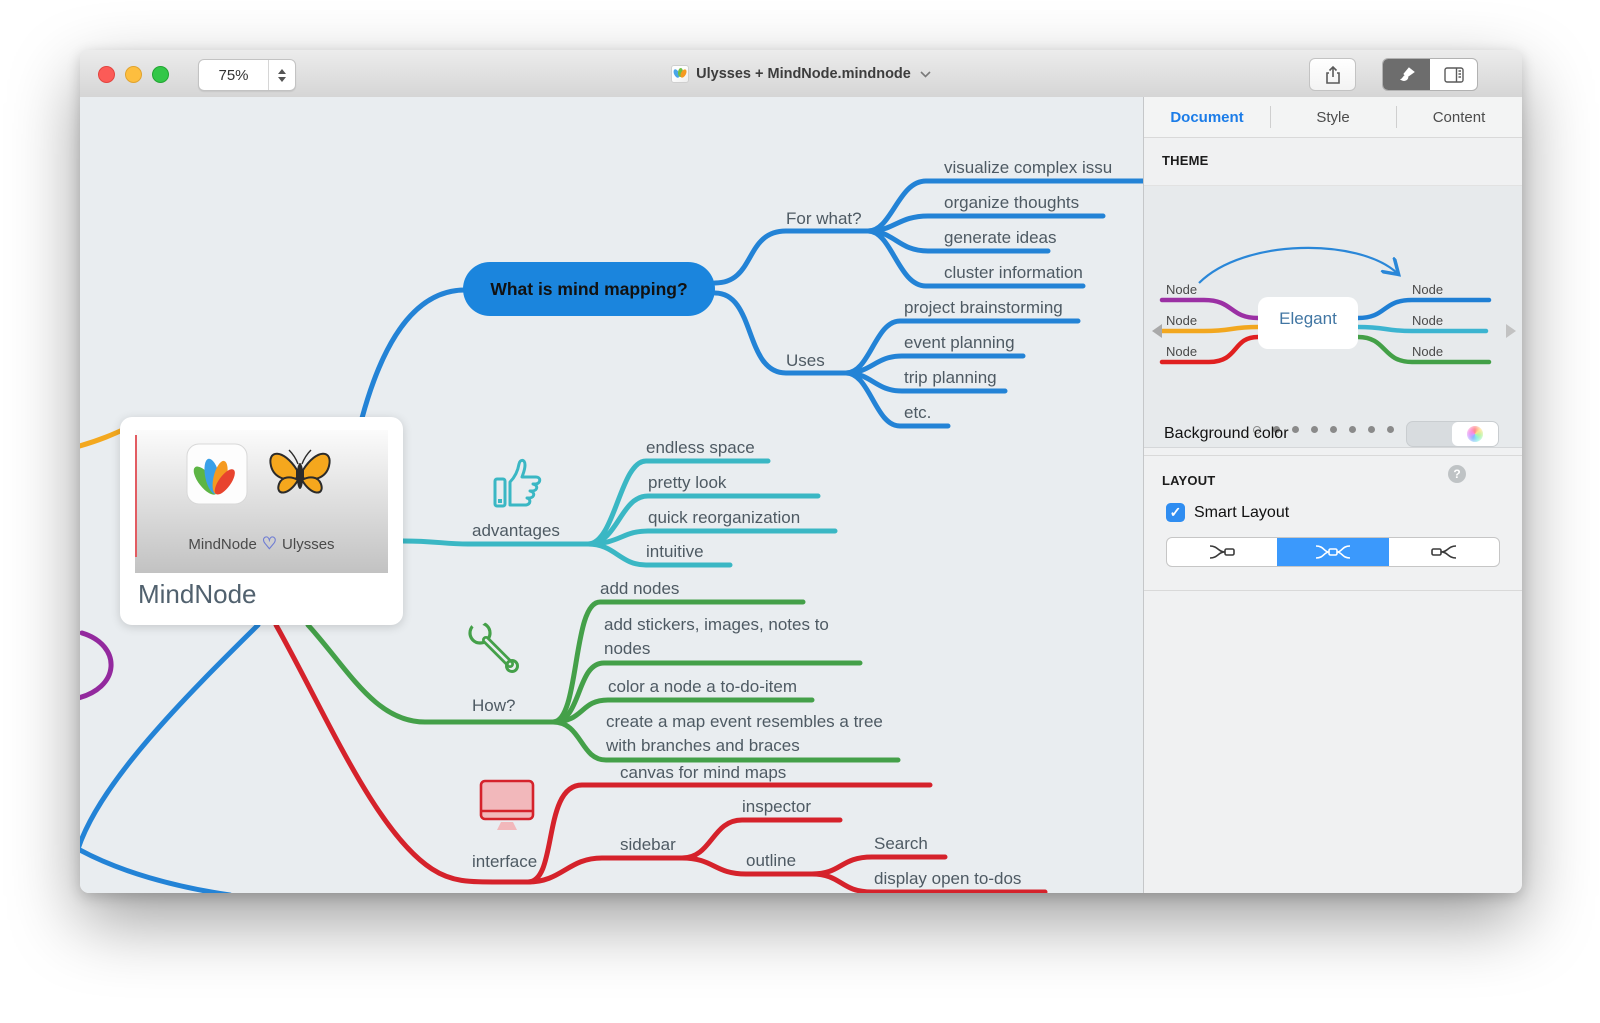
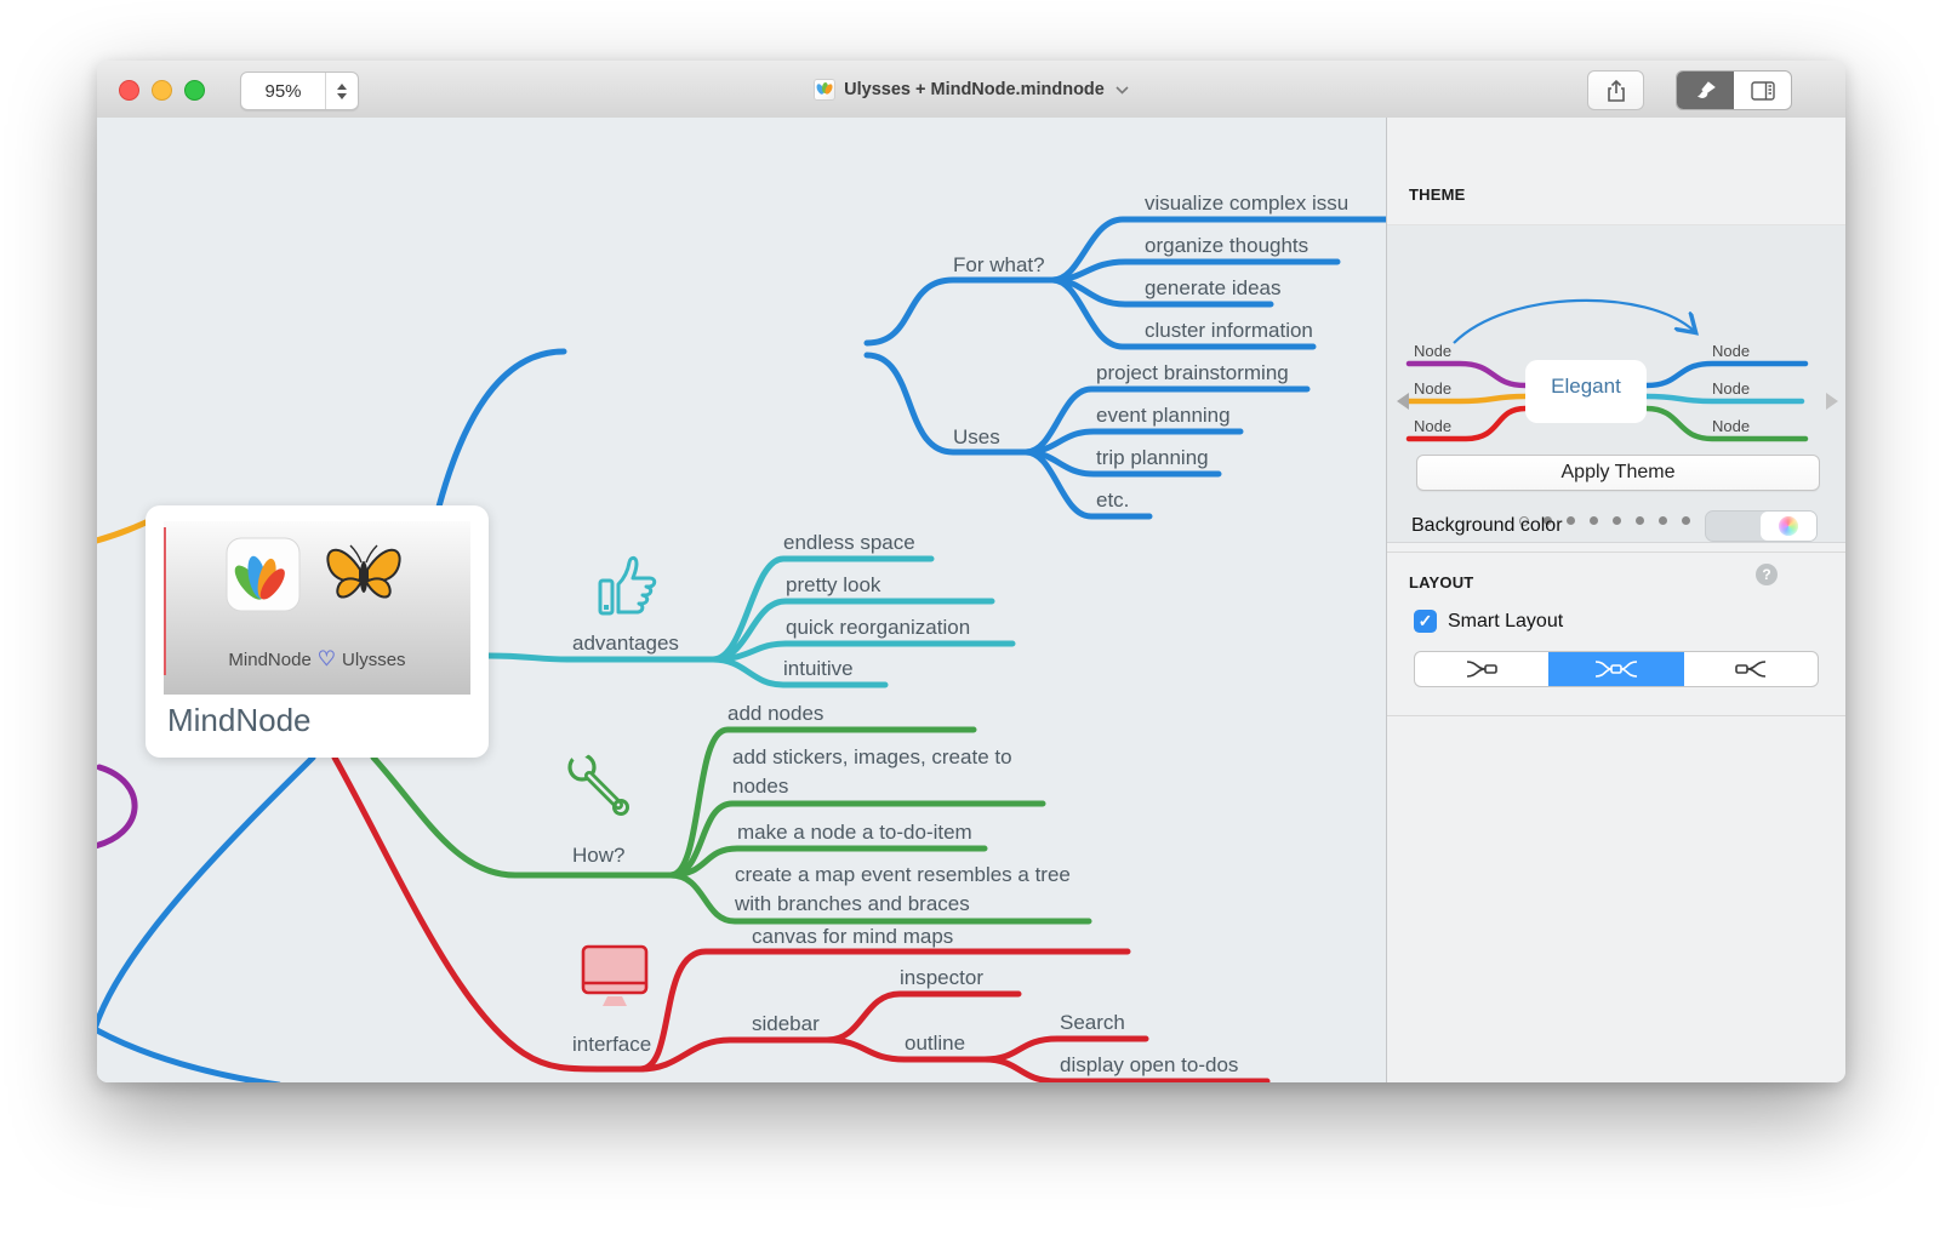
- 75%
+ 95%
  Ulysses + MindNode.mindnode
- What is mind mapping?
  For what?
  visualize complex issu
  organize thoughts
  generate ideas
  cluster information
  Uses
  project brainstorming
  event planning
  trip planning
  etc.
  advantages
  endless space
  pretty look
  quick reorganization
  intuitive
  How?
  add nodes
- add stickers, images, notes to
+ add stickers, images, create to
  nodes
- color a node a to-do-item
+ make a node a to-do-item
  create a map event resembles a tree
  with branches and braces
  interface
  canvas for mind maps
  sidebar
  inspector
  outline
  Search
  display open to-dos
  MindNode
  ♡
  Ulysses
  MindNode
- Document
- Style
- Content
  THEME
  Elegant
  Node
  Node
  Node
  Node
  Node
  Node
+ Apply Theme
  Background color
  LAYOUT
  ?
  ✓
  Smart Layout
